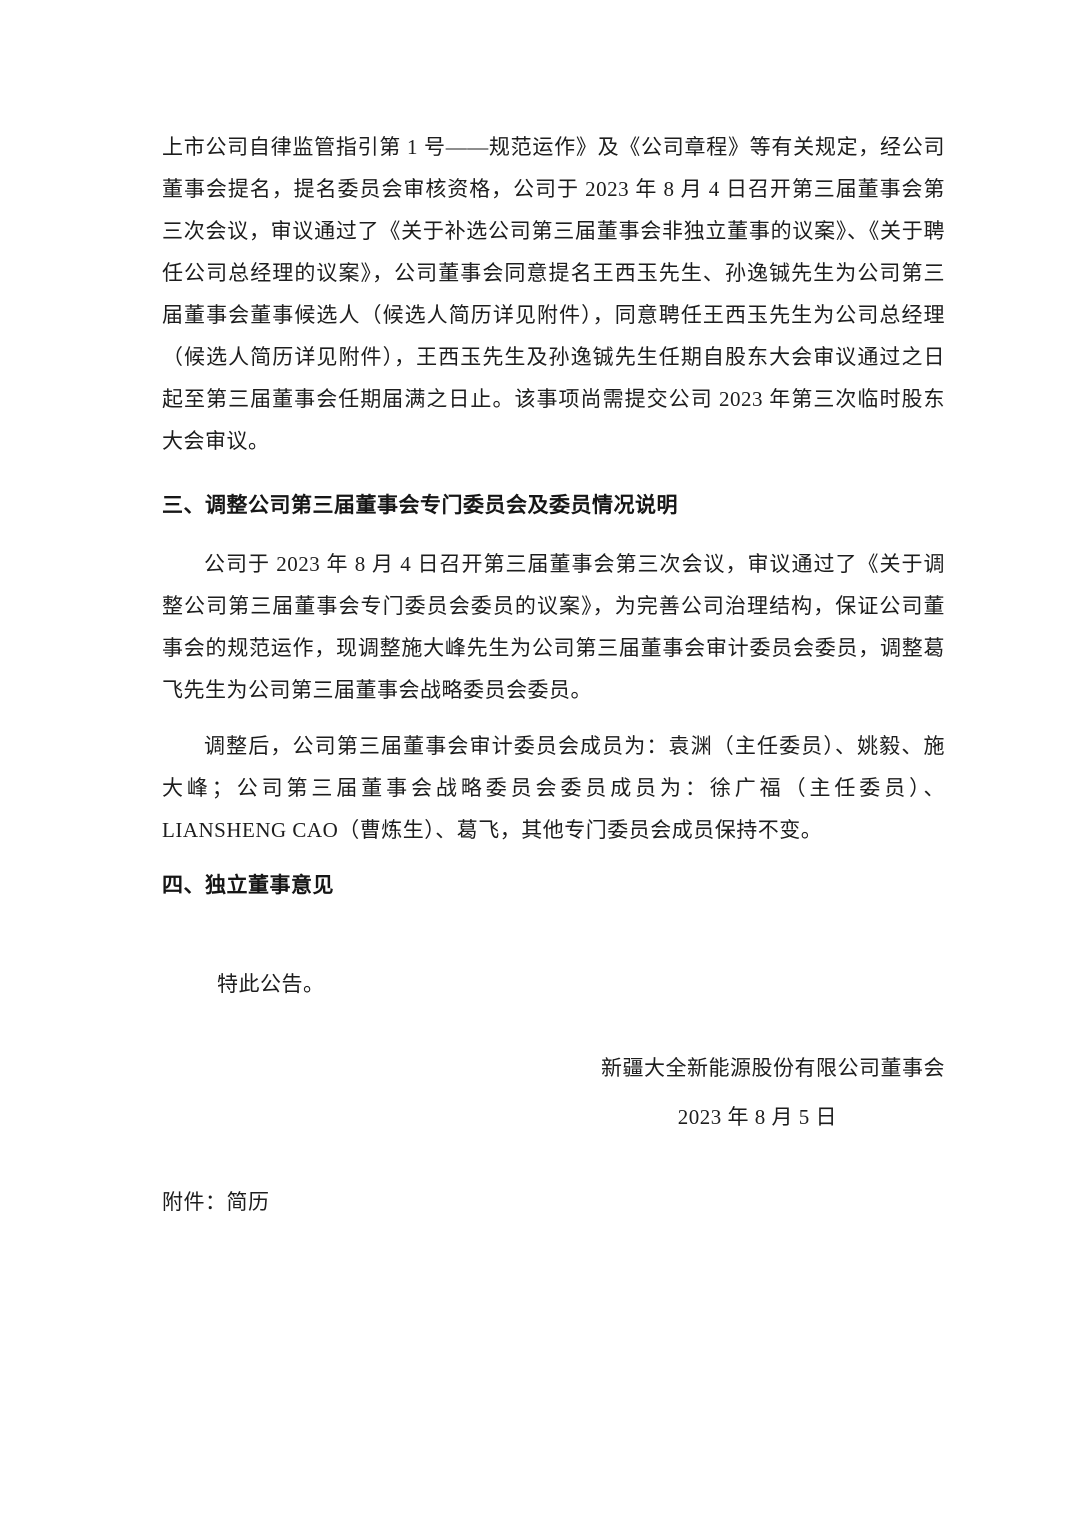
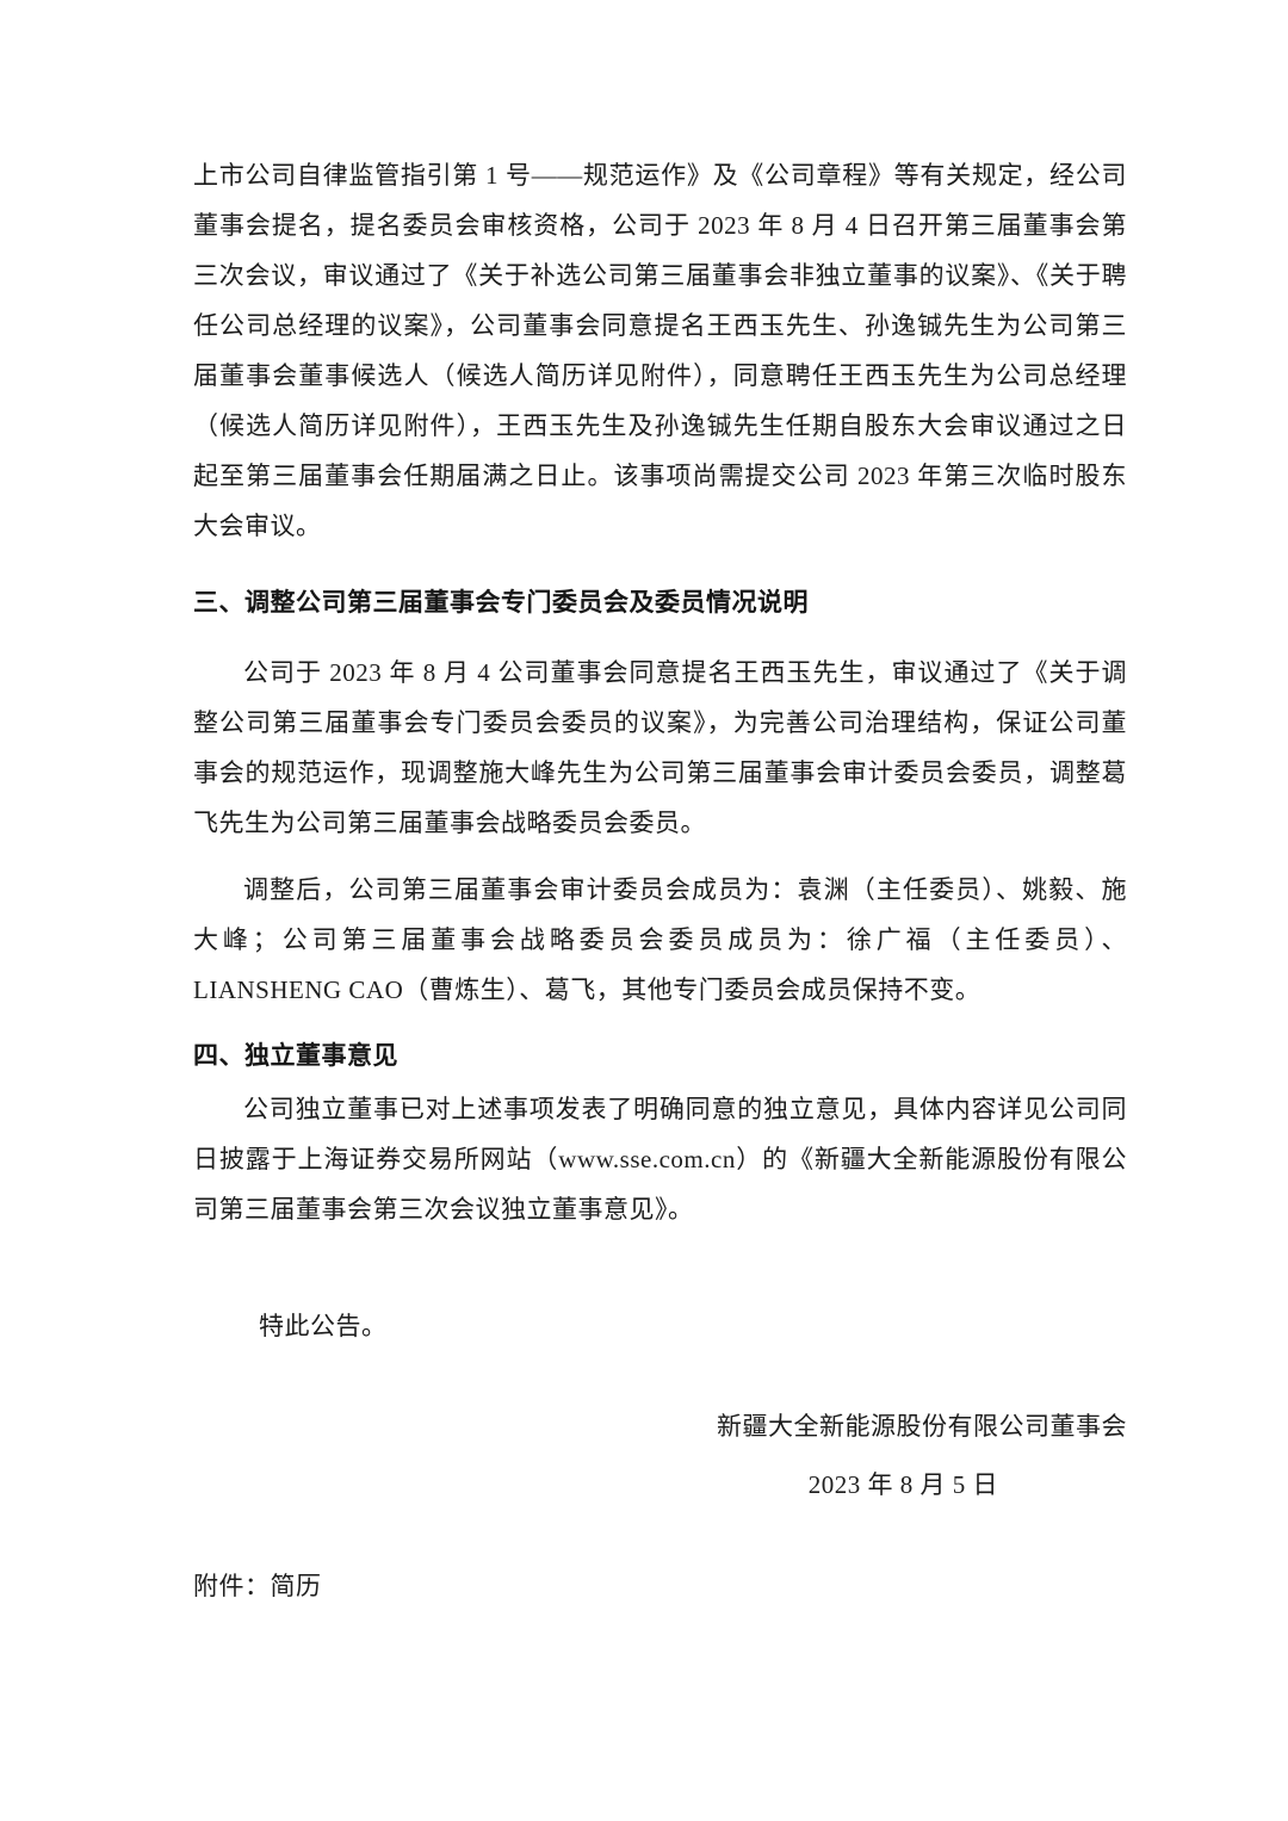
  上市公司自律监管指引第 1 号——规范运作》及《公司章程》等有关规定，经公司董事会提名，提名委员会审核资格，公司于 2023 年 8 月 4 日召开第三届董事会第三次会议，审议通过了《关于补选公司第三届董事会非独立董事的议案》、《关于聘任公司总经理的议案》，公司董事会同意提名王西玉先生、孙逸铖先生为公司第三届董事会董事候选人（候选人简历详见附件），同意聘任王西玉先生为公司总经理（候选人简历详见附件），王西玉先生及孙逸铖先生任期自股东大会审议通过之日起至第三届董事会任期届满之日止。该事项尚需提交公司 2023 年第三次临时股东大会审议。
  三、调整公司第三届董事会专门委员会及委员情况说明
- 公司于 2023 年 8 月 4 日召开第三届董事会第三次会议，审议通过了《关于调整公司第三届董事会专门委员会委员的议案》，为完善公司治理结构，保证公司董事会的规范运作，现调整施大峰先生为公司第三届董事会审计委员会委员，调整葛飞先生为公司第三届董事会战略委员会委员。
+ 公司于 2023 年 8 月 4 公司董事会同意提名王西玉先生，审议通过了《关于调整公司第三届董事会专门委员会委员的议案》，为完善公司治理结构，保证公司董事会的规范运作，现调整施大峰先生为公司第三届董事会审计委员会委员，调整葛飞先生为公司第三届董事会战略委员会委员。
  调整后，公司第三届董事会审计委员会成员为：袁渊（主任委员）、姚毅、施大峰；公司第三届董事会战略委员会委员成员为：徐广福（主任委员）、LIANSHENG CAO（曹炼生）、葛飞，其他专门委员会成员保持不变。
  四、独立董事意见
+ 公司独立董事已对上述事项发表了明确同意的独立意见，具体内容详见公司同日披露于上海证券交易所网站（www.sse.com.cn）的《新疆大全新能源股份有限公司第三届董事会第三次会议独立董事意见》。
  特此公告。
  新疆大全新能源股份有限公司董事会
  2023 年 8 月 5 日
  附件：简历
